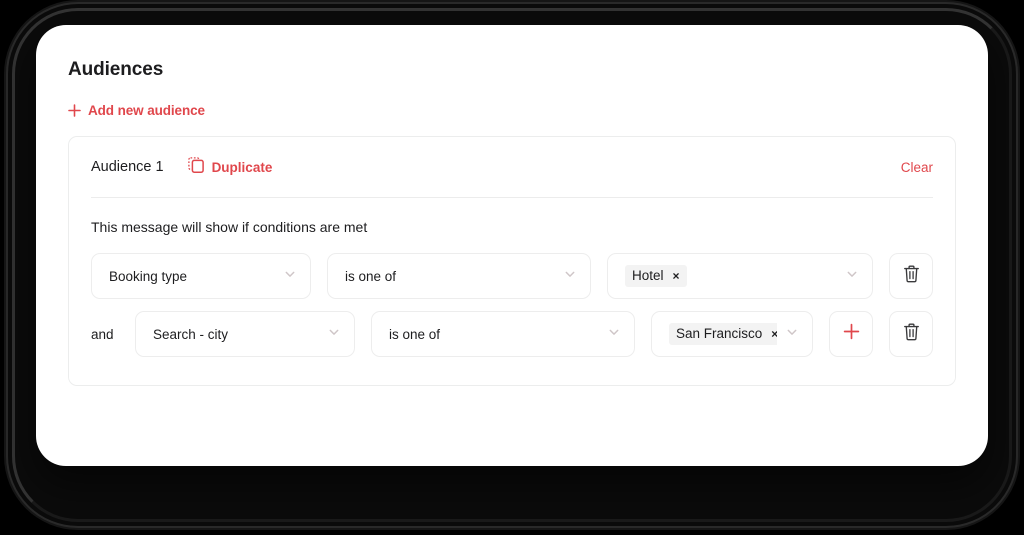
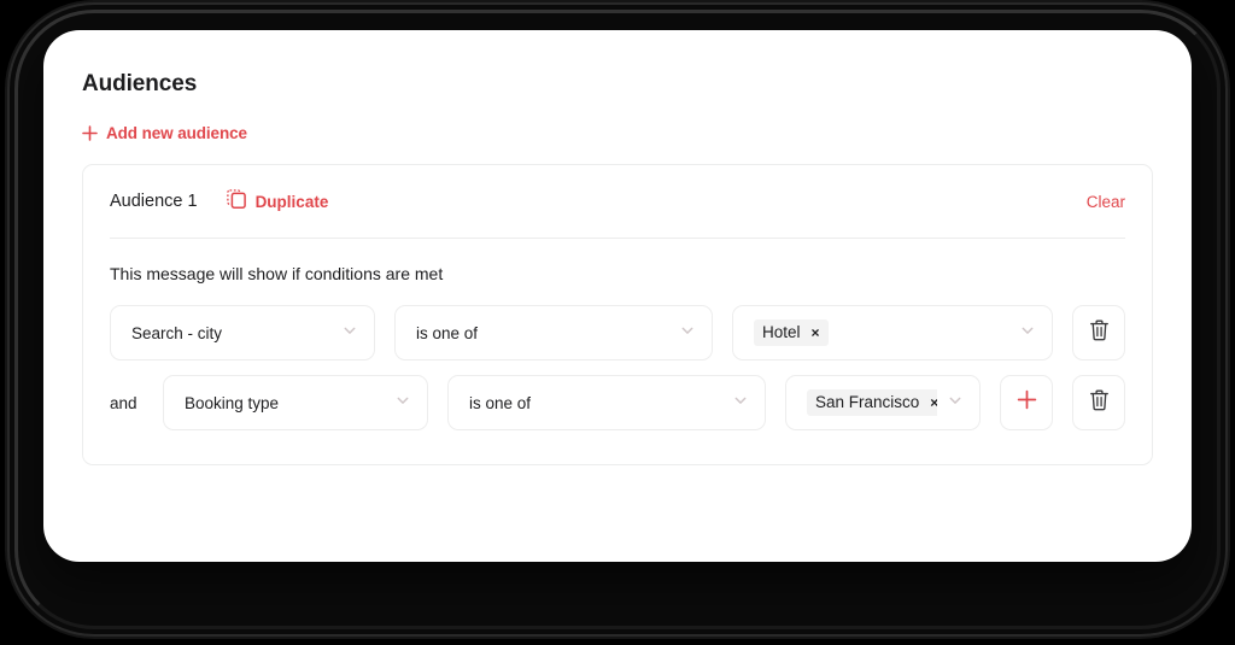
  Audiences
  Add new audience
  Audience 1
  Duplicate
  Clear
  This message will show if conditions are met
- Booking type
+ Search - city
  is one of
  Hotel
  ×
  and
- Search - city
+ Booking type
  is one of
  San Francisco
  ×
